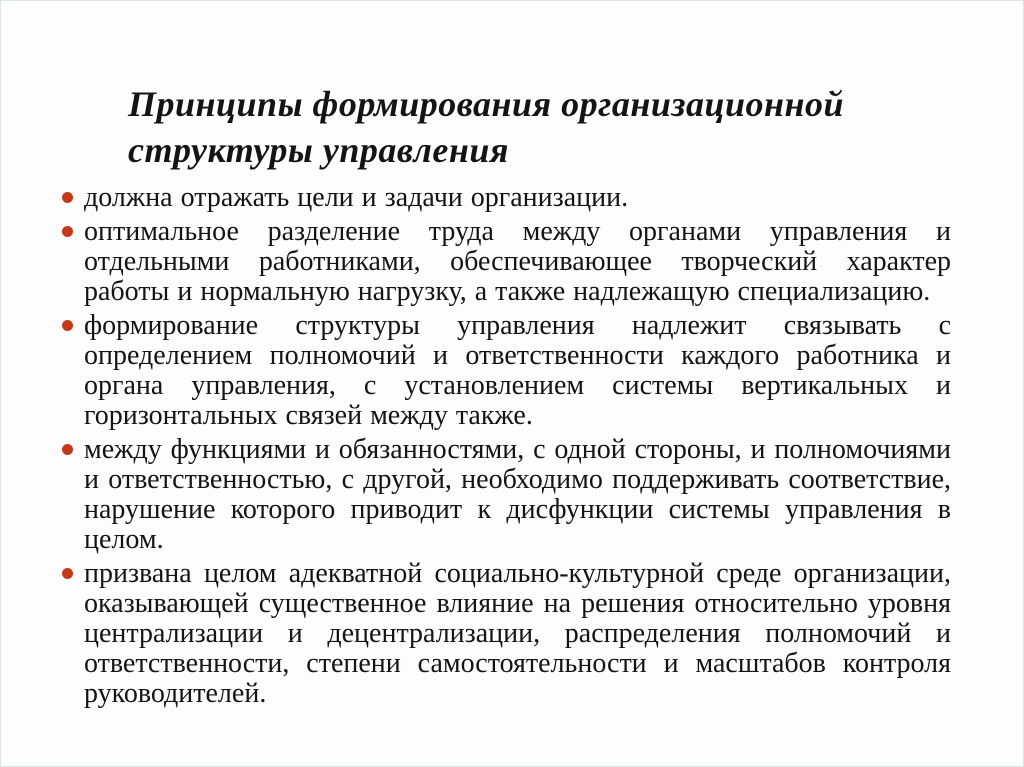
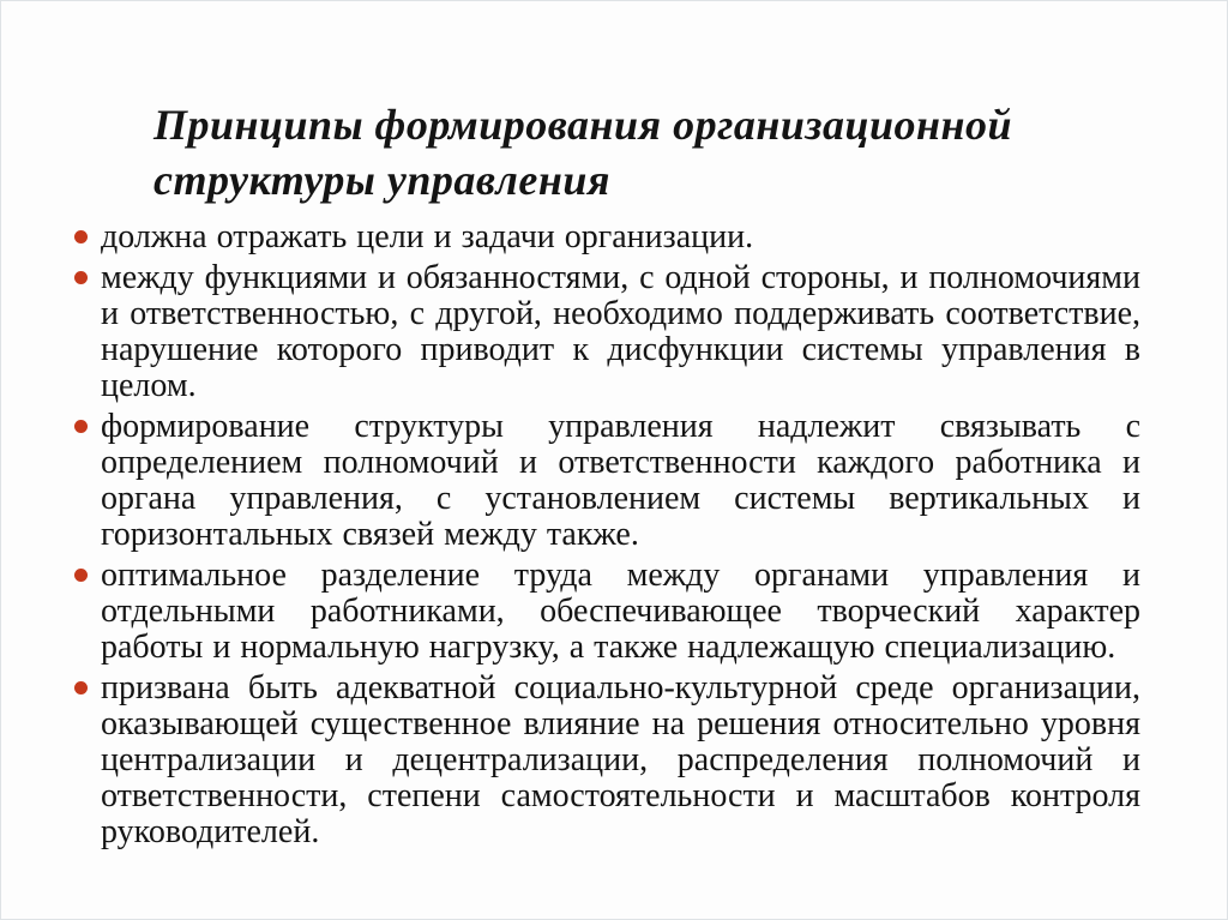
  Принципы формирования организационной
  структуры управления
  должна отражать цели и задачи организации.
- оптимальное разделение труда между органами управления и отдельными работниками, обеспечивающее творческий характер работы и нормальную нагрузку, а также надлежащую специализацию.
+ между функциями и обязанностями, с одной стороны, и полномочиями и ответственностью, с другой, необходимо поддерживать соответствие, нарушение которого приводит к дисфункции системы управления в целом.
  формирование структуры управления надлежит связывать с определением полномочий и ответственности каждого работника и органа управления, с установлением системы вертикальных и горизонтальных связей между также.
- между функциями и обязанностями, с одной стороны, и полномочиями и ответственностью, с другой, необходимо поддерживать соответствие, нарушение которого приводит к дисфункции системы управления в целом.
+ оптимальное разделение труда между органами управления и отдельными работниками, обеспечивающее творческий характер работы и нормальную нагрузку, а также надлежащую специализацию.
- призвана целом адекватной социально-культурной среде организации, оказывающей существенное влияние на решения относительно уровня централизации и децентрализации, распределения полномочий и ответственности, степени самостоятельности и масштабов контроля руководителей.
+ призвана быть адекватной социально-культурной среде организации, оказывающей существенное влияние на решения относительно уровня централизации и децентрализации, распределения полномочий и ответственности, степени самостоятельности и масштабов контроля руководителей.
